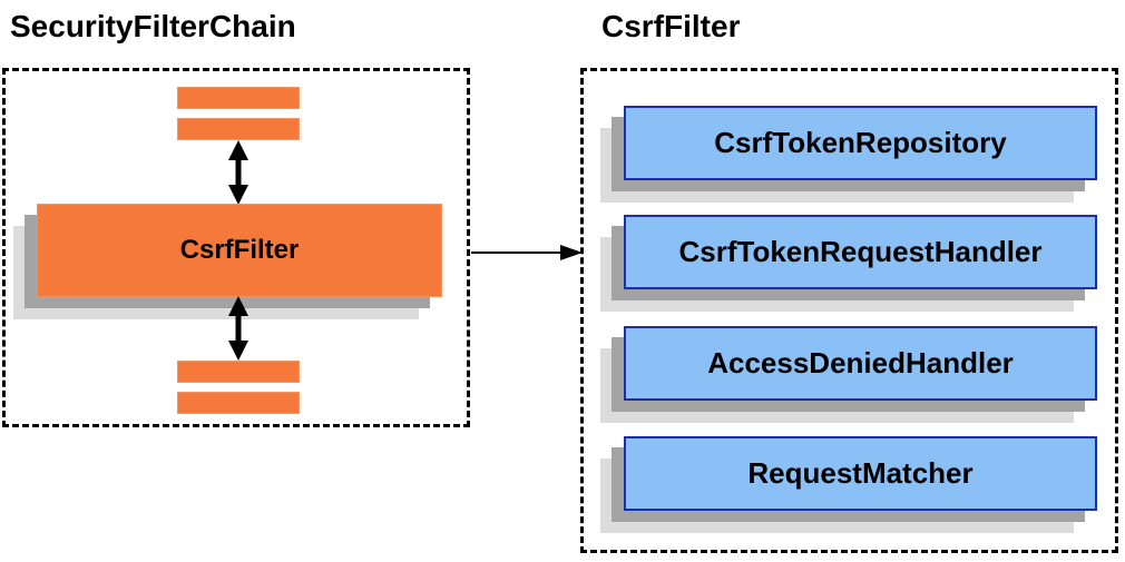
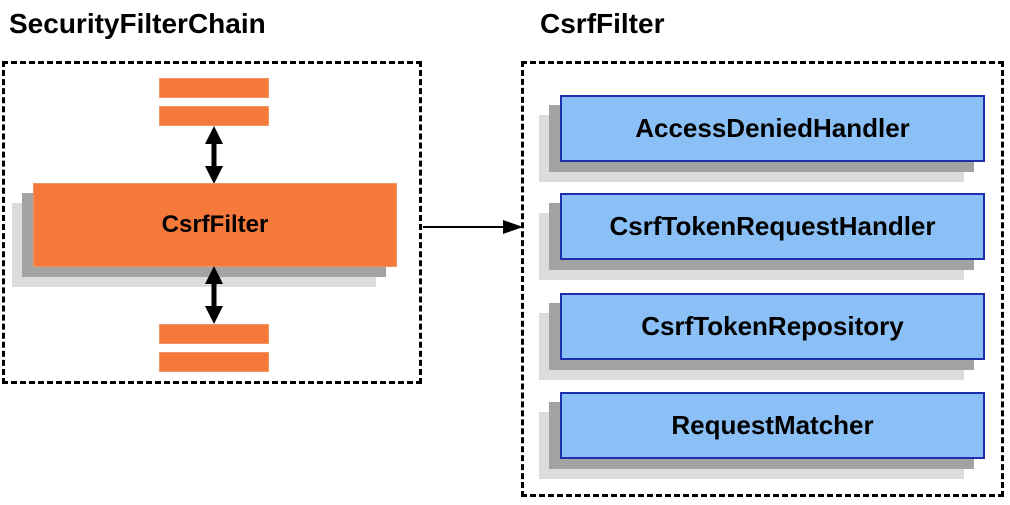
  SecurityFilterChain
  CsrfFilter
  CsrfFilter
- CsrfTokenRepository
+ AccessDeniedHandler
  CsrfTokenRequestHandler
- AccessDeniedHandler
+ CsrfTokenRepository
  RequestMatcher
